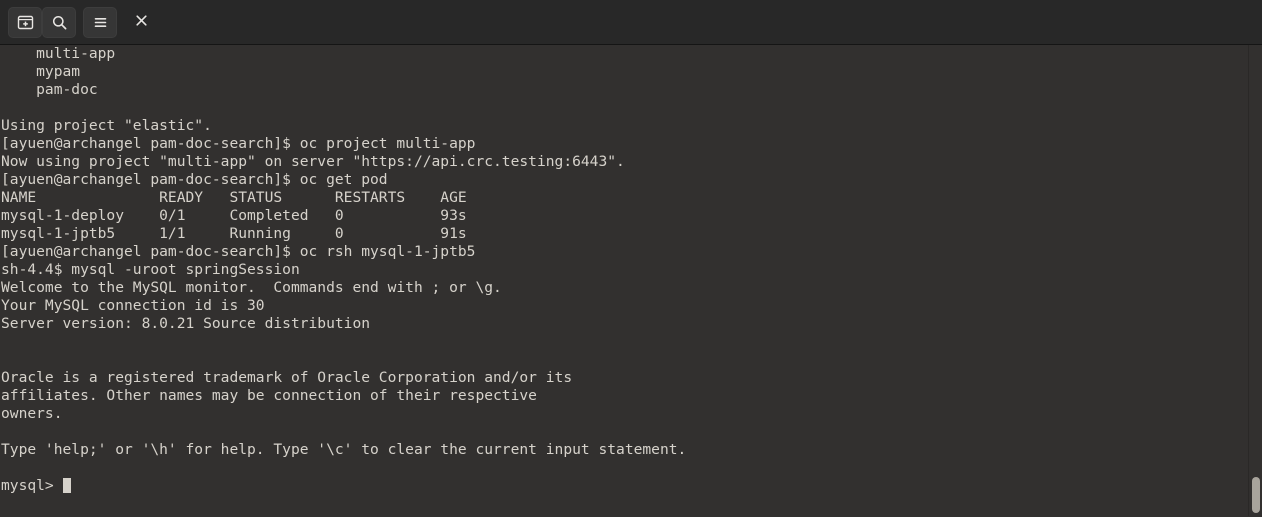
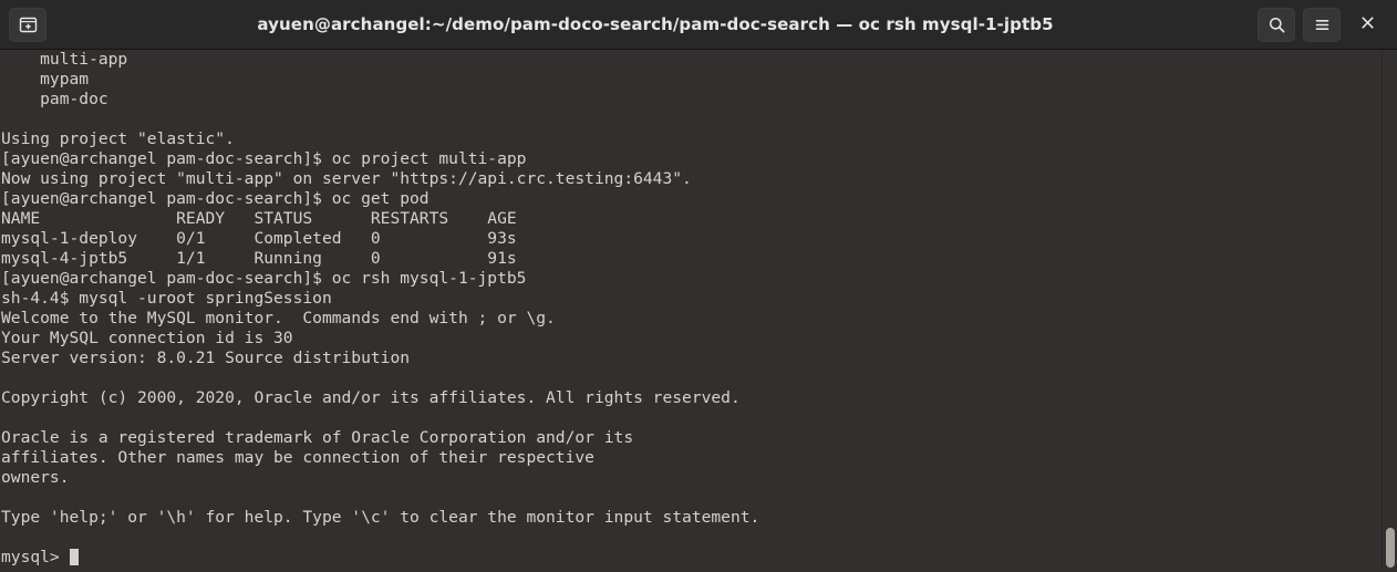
+ ayuen@archangel:~/demo/pam-doco-search/pam-doc-search — oc rsh mysql-1-jptb5
  multi-app
  mypam
  pam-doc
  Using project "elastic".
  [ayuen@archangel pam-doc-search]$ oc project multi-app
  Now using project "multi-app" on server "https://api.crc.testing:6443".
  [ayuen@archangel pam-doc-search]$ oc get pod
  NAME READY STATUS RESTARTS AGE
  mysql-1-deploy 0/1 Completed 0 93s
- mysql-1-jptb5 1/1 Running 0 91s
+ mysql-4-jptb5 1/1 Running 0 91s
  [ayuen@archangel pam-doc-search]$ oc rsh mysql-1-jptb5
  sh-4.4$ mysql -uroot springSession
  Welcome to the MySQL monitor. Commands end with ; or \g.
  Your MySQL connection id is 30
  Server version: 8.0.21 Source distribution
+ Copyright (c) 2000, 2020, Oracle and/or its affiliates. All rights reserved.
  Oracle is a registered trademark of Oracle Corporation and/or its
  affiliates. Other names may be connection of their respective
  owners.
- Type 'help;' or '\h' for help. Type '\c' to clear the current input statement.
+ Type 'help;' or '\h' for help. Type '\c' to clear the monitor input statement.
  mysql>
